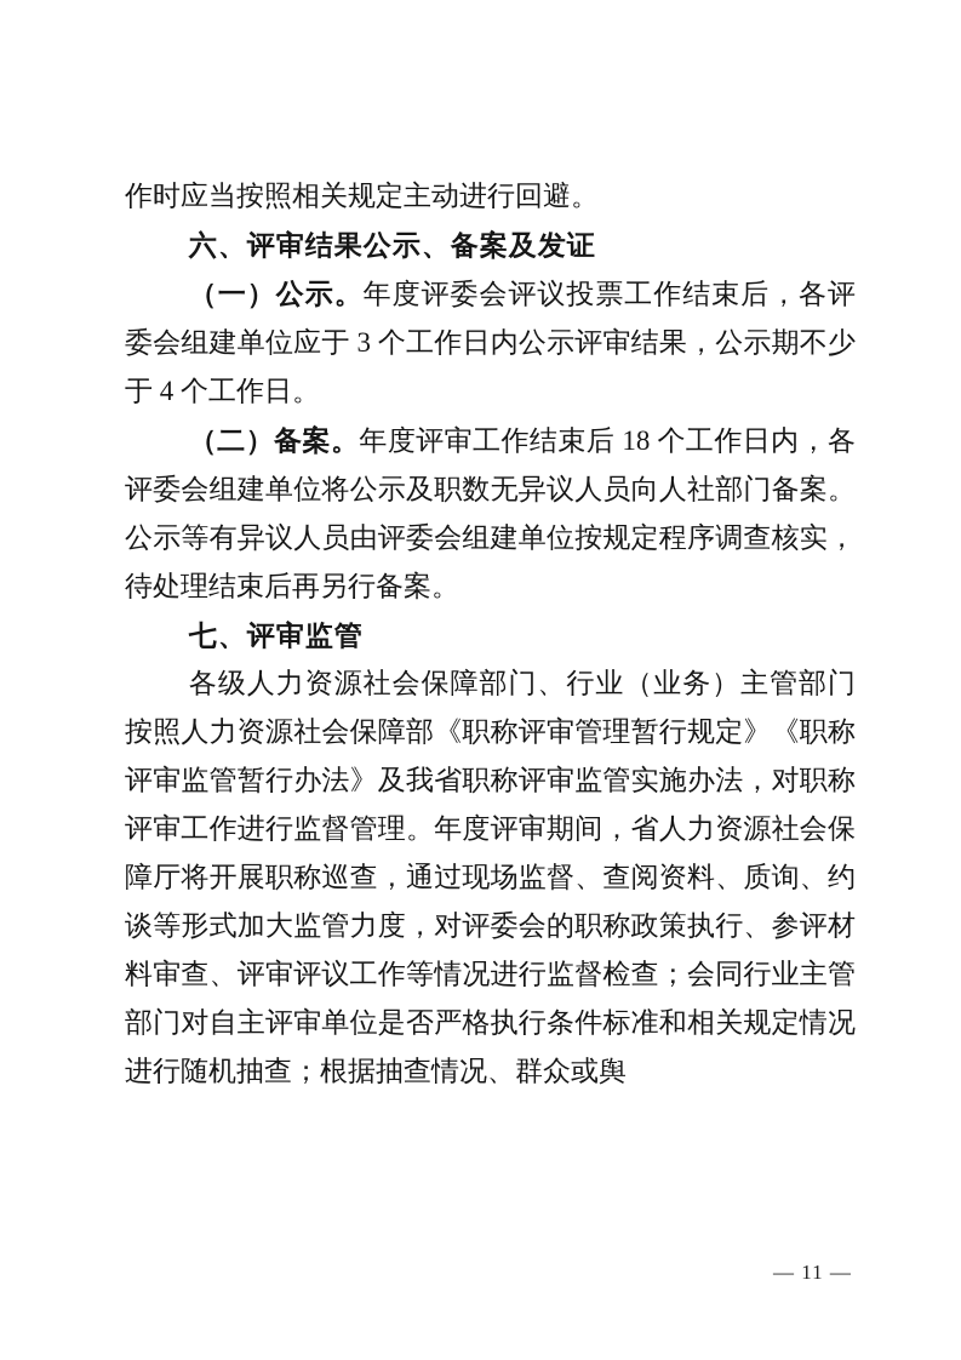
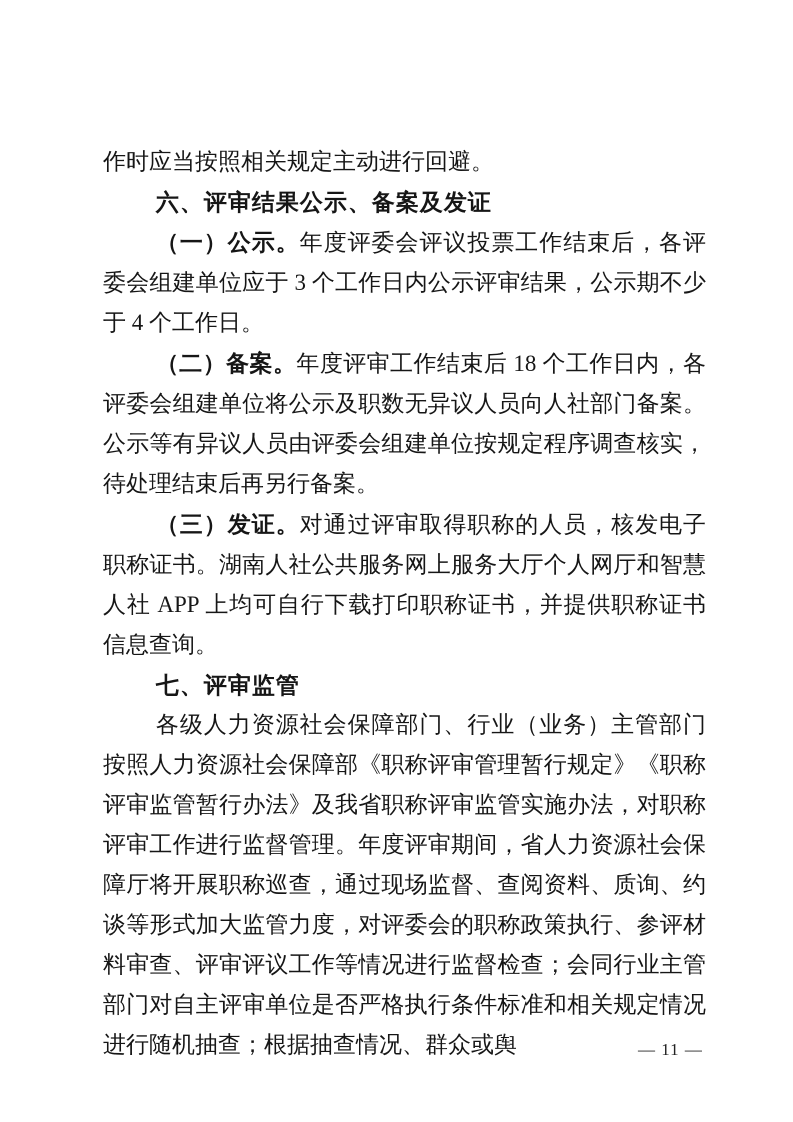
  作时应当按照相关规定主动进行回避。
  六、评审结果公示、备案及发证
  （一）公示。年度评委会评议投票工作结束后，各评委会组建单位应于 3 个工作日内公示评审结果，公示期不少于 4 个工作日。
  （二）备案。年度评审工作结束后 18 个工作日内，各评委会组建单位将公示及职数无异议人员向人社部门备案。公示等有异议人员由评委会组建单位按规定程序调查核实，待处理结束后再另行备案。
+ （三）发证。对通过评审取得职称的人员，核发电子职称证书。湖南人社公共服务网上服务大厅个人网厅和智慧人社 APP 上均可自行下载打印职称证书，并提供职称证书信息查询。
  七、评审监管
  各级人力资源社会保障部门、行业（业务）主管部门按照人力资源社会保障部《职称评审管理暂行规定》《职称评审监管暂行办法》及我省职称评审监管实施办法，对职称评审工作进行监督管理。年度评审期间，省人力资源社会保障厅将开展职称巡查，通过现场监督、查阅资料、质询、约谈等形式加大监管力度，对评委会的职称政策执行、参评材料审查、评审评议工作等情况进行监督检查；会同行业主管部门对自主评审单位是否严格执行条件标准和相关规定情况进行随机抽查；根据抽查情况、群众或舆
  — 11 —
